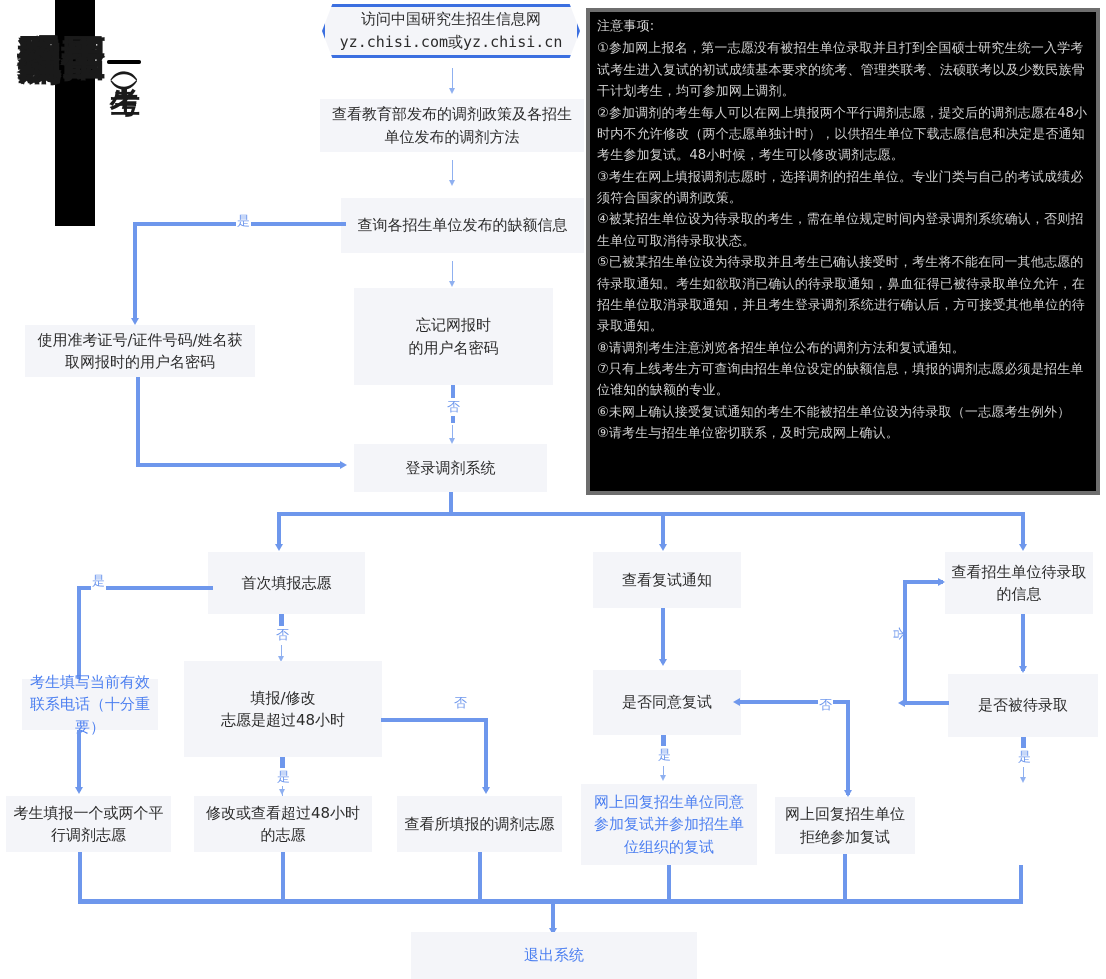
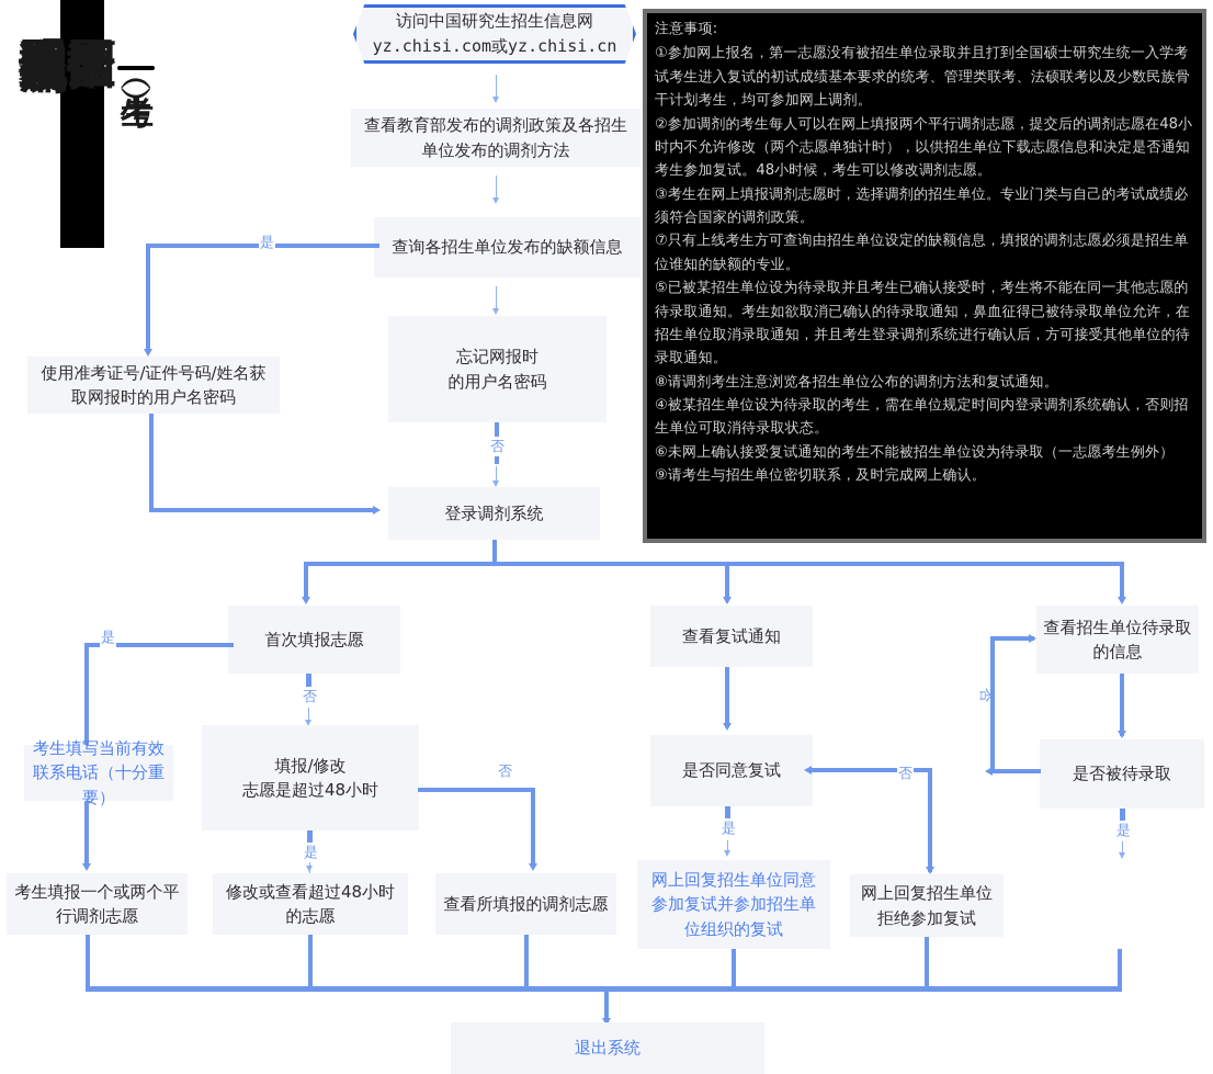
  注意事项:
  ①参加网上报名，第一志愿没有被招生单位录取并且打到全国硕士研究生统一入学考试考生进入复试的初试成绩基本要求的统考、管理类联考、法硕联考以及少数民族骨干计划考生，均可参加网上调剂。
  ②参加调剂的考生每人可以在网上填报两个平行调剂志愿，提交后的调剂志愿在48小时内不允许修改（两个志愿单独计时），以供招生单位下载志愿信息和决定是否通知考生参加复试。48小时候，考生可以修改调剂志愿。
  ③考生在网上填报调剂志愿时，选择调剂的招生单位。专业门类与自己的考试成绩必须符合国家的调剂政策。
- ④被某招生单位设为待录取的考生，需在单位规定时间内登录调剂系统确认，否则招生单位可取消待录取状态。
+ ⑦只有上线考生方可查询由招生单位设定的缺额信息，填报的调剂志愿必须是招生单位谁知的缺额的专业。
  ⑤已被某招生单位设为待录取并且考生已确认接受时，考生将不能在同一其他志愿的待录取通知。考生如欲取消已确认的待录取通知，鼻血征得已被待录取单位允许，在招生单位取消录取通知，并且考生登录调剂系统进行确认后，方可接受其他单位的待录取通知。
  ⑧请调剂考生注意浏览各招生单位公布的调剂方法和复试通知。
- ⑦只有上线考生方可查询由招生单位设定的缺额信息，填报的调剂志愿必须是招生单位谁知的缺额的专业。
+ ④被某招生单位设为待录取的考生，需在单位规定时间内登录调剂系统确认，否则招生单位可取消待录取状态。
  ⑥未网上确认接受复试通知的考生不能被招生单位设为待录取（一志愿考生例外）
  ⑨请考生与招生单位密切联系，及时完成网上确认。
  访问中国研究生招生信息网
  yz.chisi.com或yz.chisi.cn
  查看教育部发布的调剂政策及各招生单位发布的调剂方法
  查询各招生单位发布的缺额信息
  忘记网报时
  的用户名密码
  是
  使用准考证号/证件号码/姓名获取网报时的用户名密码
  否
  登录调剂系统
  首次填报志愿
  是
  否
  填报/修改
  志愿是超过48小时
  考生填写当前有效联系电话（十分重要）
  考生填报一个或两个平行调剂志愿
  是
  修改或查看超过48小时的志愿
  否
  查看所填报的调剂志愿
  查看复试通知
  是否同意复试
  是
  网上回复招生单位同意参加复试并参加招生单位组织的复试
  否
  网上回复招生单位拒绝参加复试
  查看招生单位待录取的信息
  是否被待录取
  是
  退出系统
